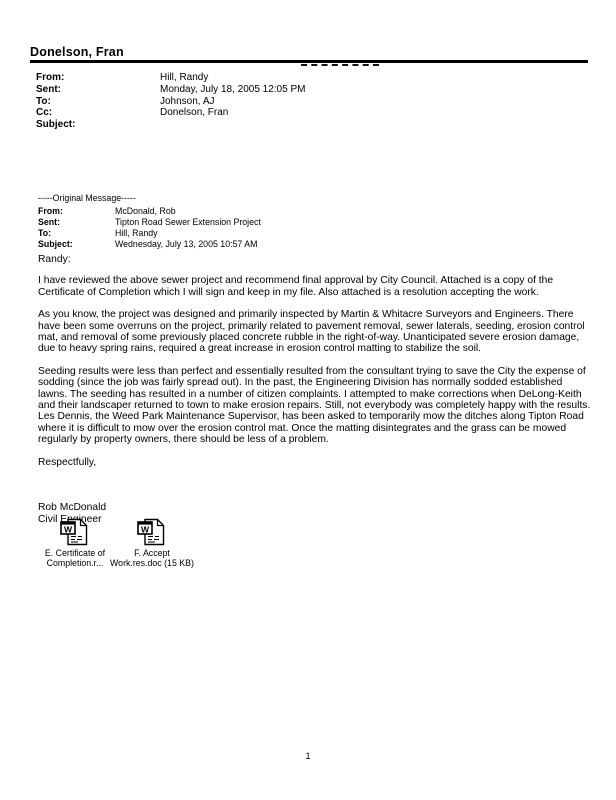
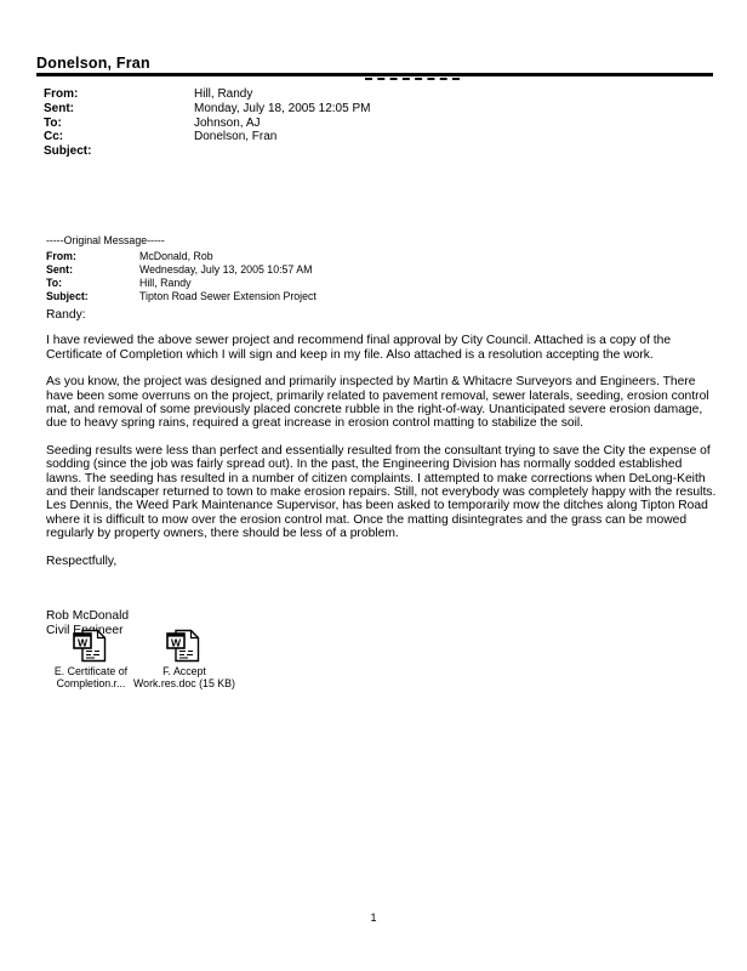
  Donelson, Fran
  From:
  Hill, Randy
  Sent:
  Monday, July 18, 2005 12:05 PM
  To:
  Johnson, AJ
  Cc:
  Donelson, Fran
  Subject:
  -----Original Message-----
  From:
  McDonald, Rob
  Sent:
- Tipton Road Sewer Extension Project
+ Wednesday, July 13, 2005 10:57 AM
  To:
  Hill, Randy
  Subject:
- Wednesday, July 13, 2005 10:57 AM
+ Tipton Road Sewer Extension Project
  Randy:
  I have reviewed the above sewer project and recommend final approval by City Council. Attached is a copy of the Certificate of Completion which I will sign and keep in my file. Also attached is a resolution accepting the work.
  As you know, the project was designed and primarily inspected by Martin & Whitacre Surveyors and Engineers. There have been some overruns on the project, primarily related to pavement removal, sewer laterals, seeding, erosion control mat, and removal of some previously placed concrete rubble in the right-of-way. Unanticipated severe erosion damage, due to heavy spring rains, required a great increase in erosion control matting to stabilize the soil.
  Seeding results were less than perfect and essentially resulted from the consultant trying to save the City the expense of sodding (since the job was fairly spread out). In the past, the Engineering Division has normally sodded established lawns. The seeding has resulted in a number of citizen complaints. I attempted to make corrections when DeLong-Keith and their landscaper returned to town to make erosion repairs. Still, not everybody was completely happy with the results. Les Dennis, the Weed Park Maintenance Supervisor, has been asked to temporarily mow the ditches along Tipton Road where it is difficult to mow over the erosion control mat. Once the matting disintegrates and the grass can be mowed regularly by property owners, there should be less of a problem.
  Respectfully,
  Rob McDonald
  Civil Eneer
  W
  E. Certificate of
  Completion.r...
  W
  F. Accept
  Work.res.doc (15 KB)
  1
